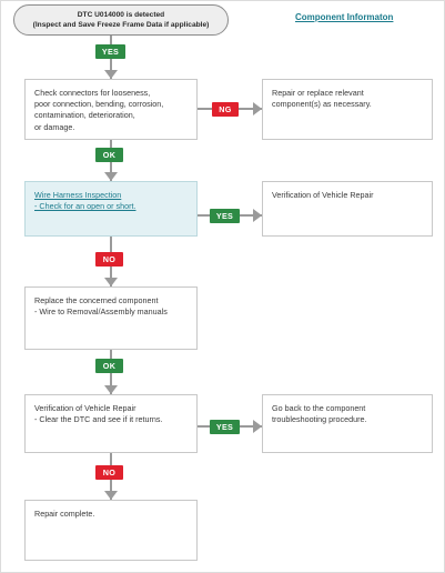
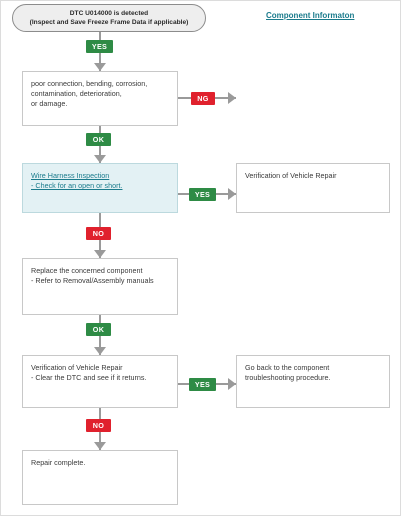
  Component Informaton
  YES
- Check connectors for looseness,
  poor connection, bending, corrosion,
  contamination, deterioration,
  or damage.
  NG
- Repair or replace relevant
- component(s) as necessary.
  OK
  Wire Harness Inspection
  - Check for an open or short.
  YES
  Verification of Vehicle Repair
  NO
  Replace the concerned component
- - Wire to Removal/Assembly manuals
+ - Refer to Removal/Assembly manuals
  OK
  Verification of Vehicle Repair
  - Clear the DTC and see if it returns.
  YES
  Go back to the component
  troubleshooting procedure.
  NO
  Repair complete.
